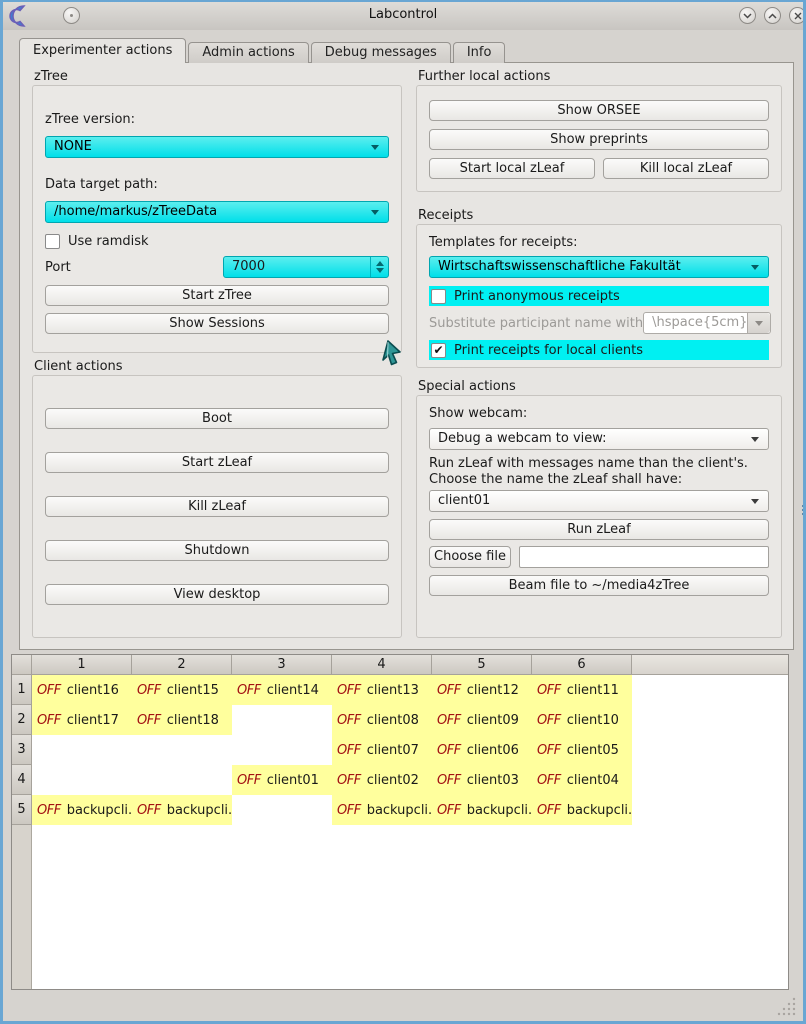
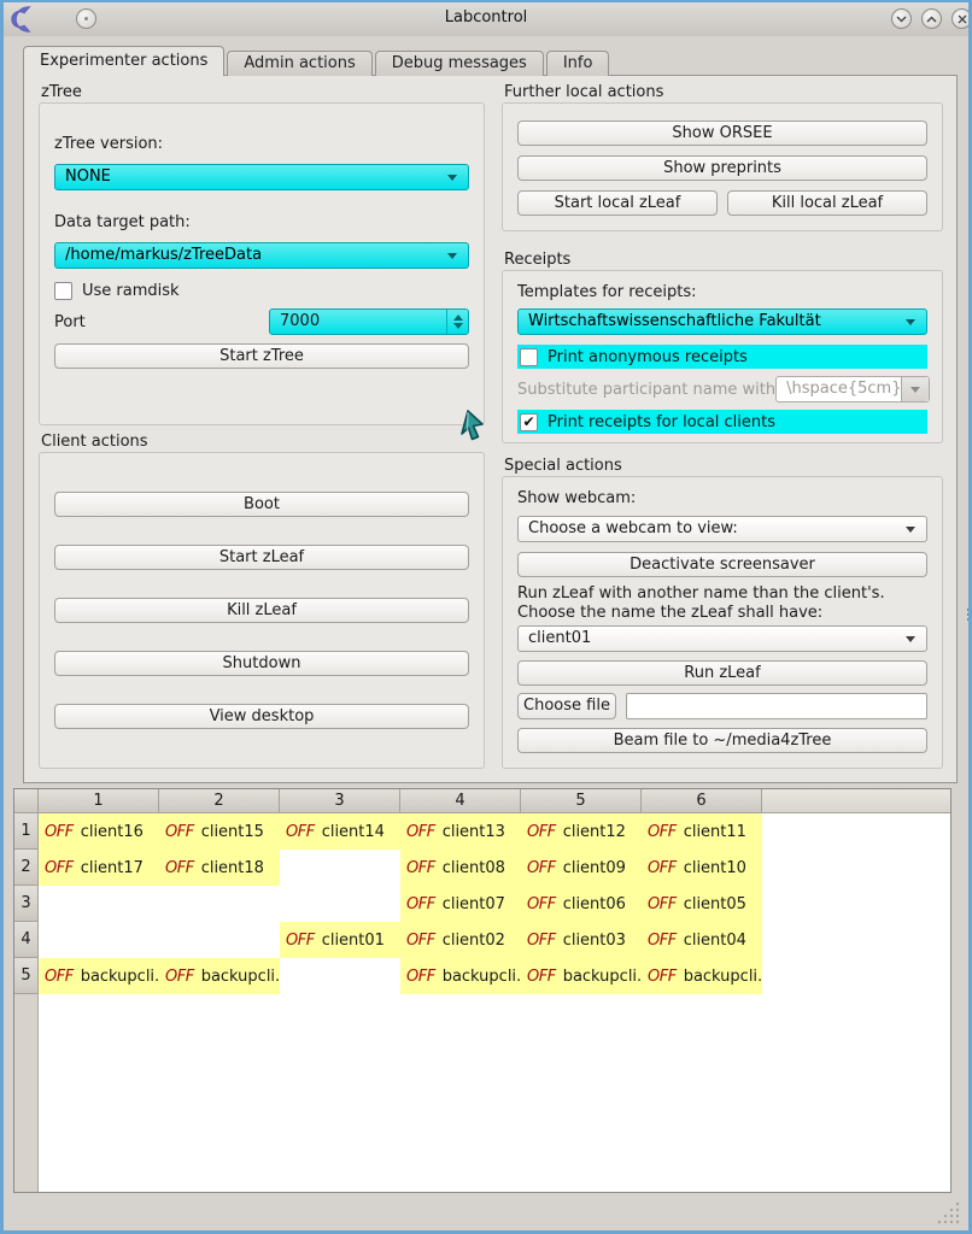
  Labcontrol
  Experimenter actions
  Admin actions
  Debug messages
  Info
  zTree
  zTree version:
  NONE
  Data target path:
  /home/markus/zTreeData
  Use ramdisk
  Port
  7000
  Start zTree
- Show Sessions
  Client actions
  Boot
  Start zLeaf
  Kill zLeaf
  Shutdown
  View desktop
  Further local actions
  Show ORSEE
  Show preprints
  Start local zLeaf
  Kill local zLeaf
  Receipts
  Templates for receipts:
  Wirtschaftswissenschaftliche Fakultät
  Print anonymous receipts
  Substitute participant name with
  \hspace{5cm}
  ✔
  Print receipts for local clients
  Special actions
  Show webcam:
- Debug a webcam to view:
+ Choose a webcam to view:
+ Deactivate screensaver
- Run zLeaf with messages name than the client's.
+ Run zLeaf with another name than the client's.
  Choose the name the zLeaf shall have:
  client01
  Run zLeaf
  Choose file
  Beam file to ~/media4zTree
  1
  2
  3
  4
  5
  6
  1
  OFF
  client16
  OFF
  client15
  OFF
  client14
  OFF
  client13
  OFF
  client12
  OFF
  client11
  2
  OFF
  client17
  OFF
  client18
  OFF
  client08
  OFF
  client09
  OFF
  client10
  3
  OFF
  client07
  OFF
  client06
  OFF
  client05
  4
  OFF
  client01
  OFF
  client02
  OFF
  client03
  OFF
  client04
  5
  OFF
  backupcli.
  OFF
  backupcli.
  OFF
  backupcli.
  OFF
  backupcli.
  OFF
  backupcli.
